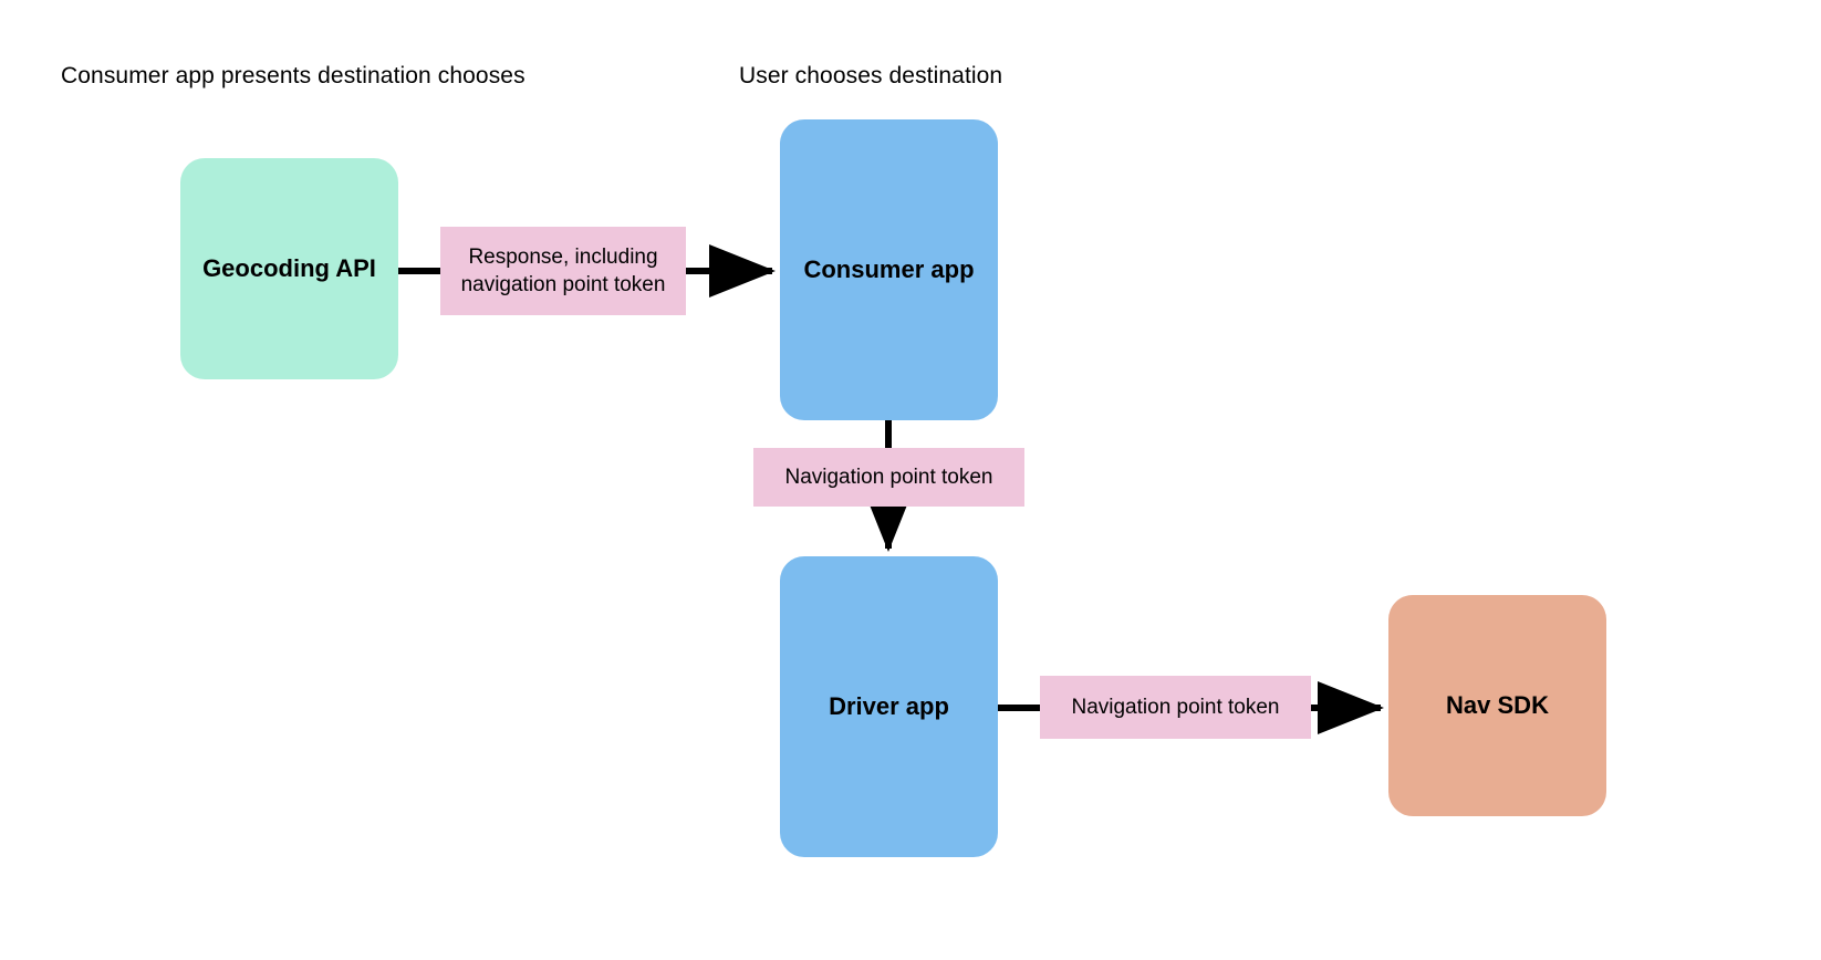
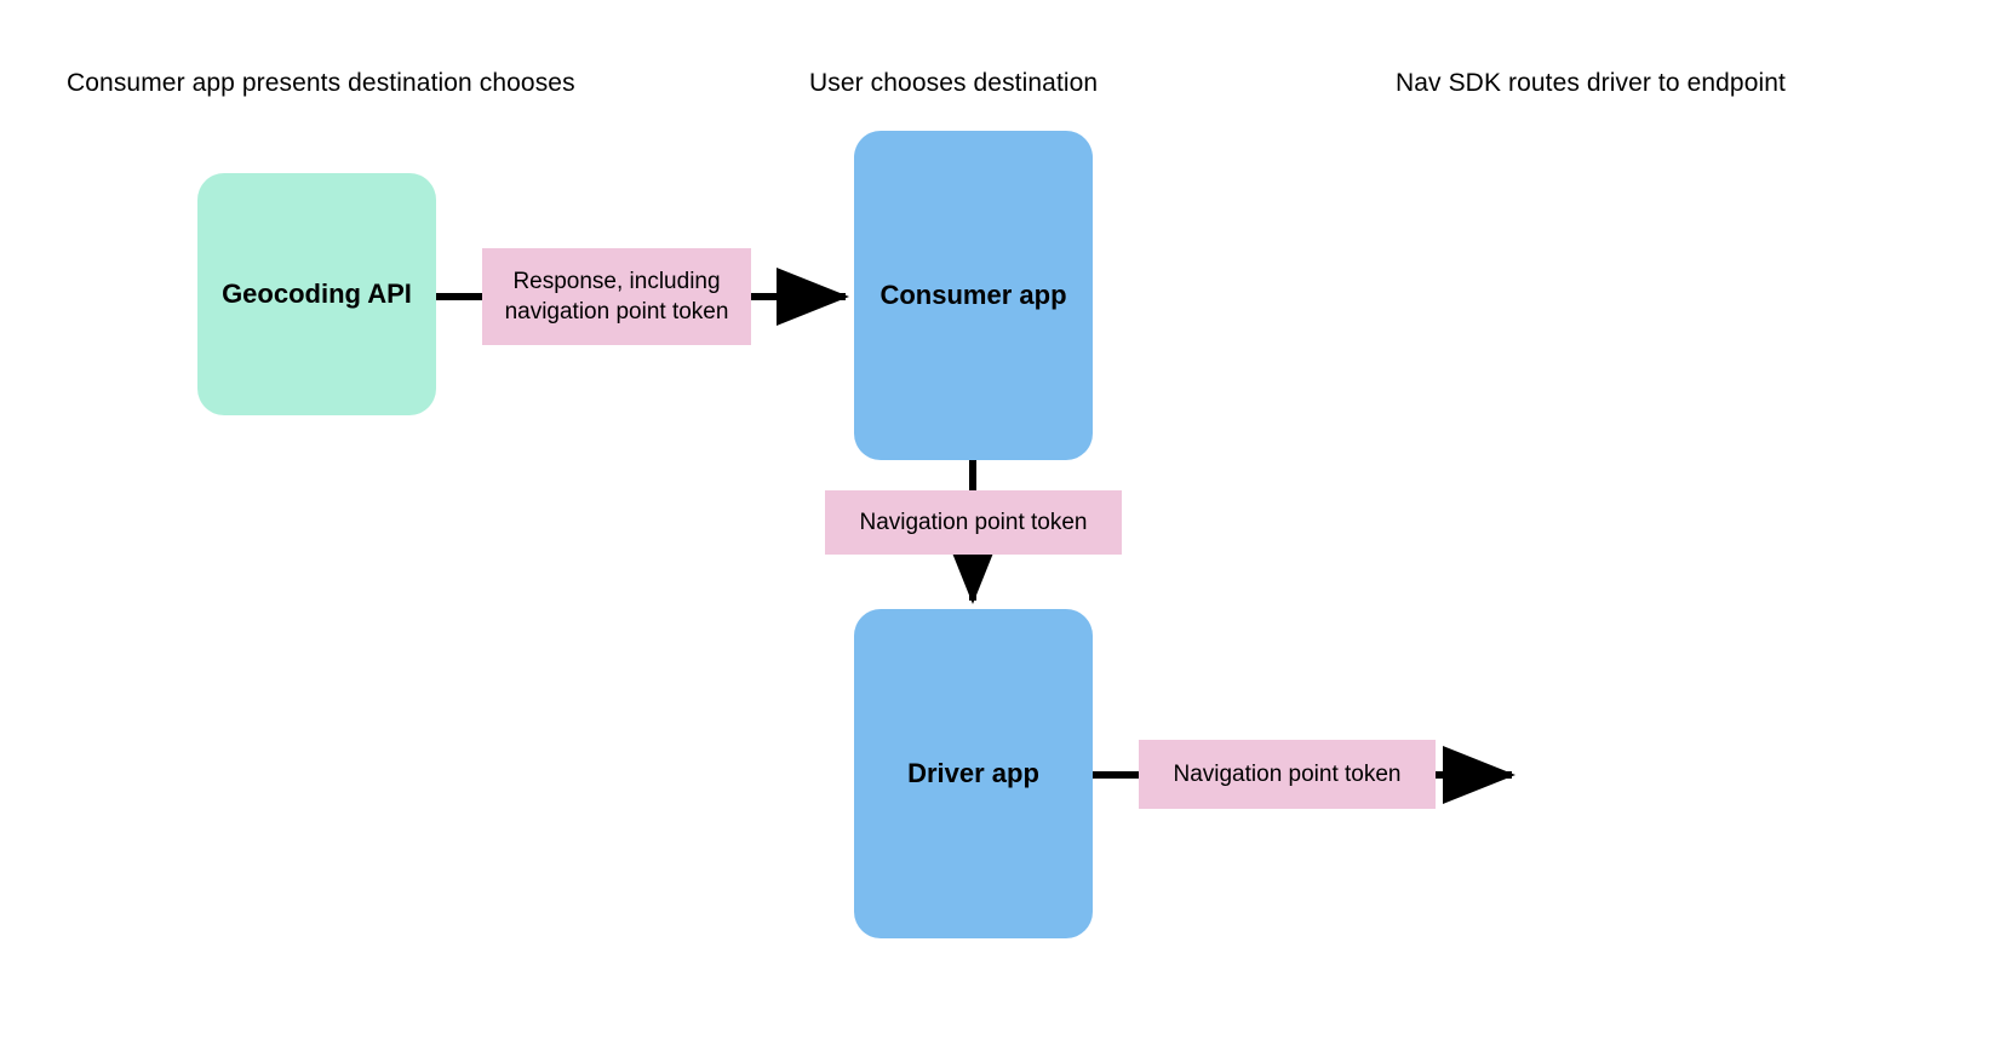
  Consumer app presents destination chooses
  User chooses destination
+ Nav SDK routes driver to endpoint
  Response, including navigation point token
  Navigation point token
  Navigation point token
  Geocoding API
  Consumer app
  Driver app
- Nav SDK
